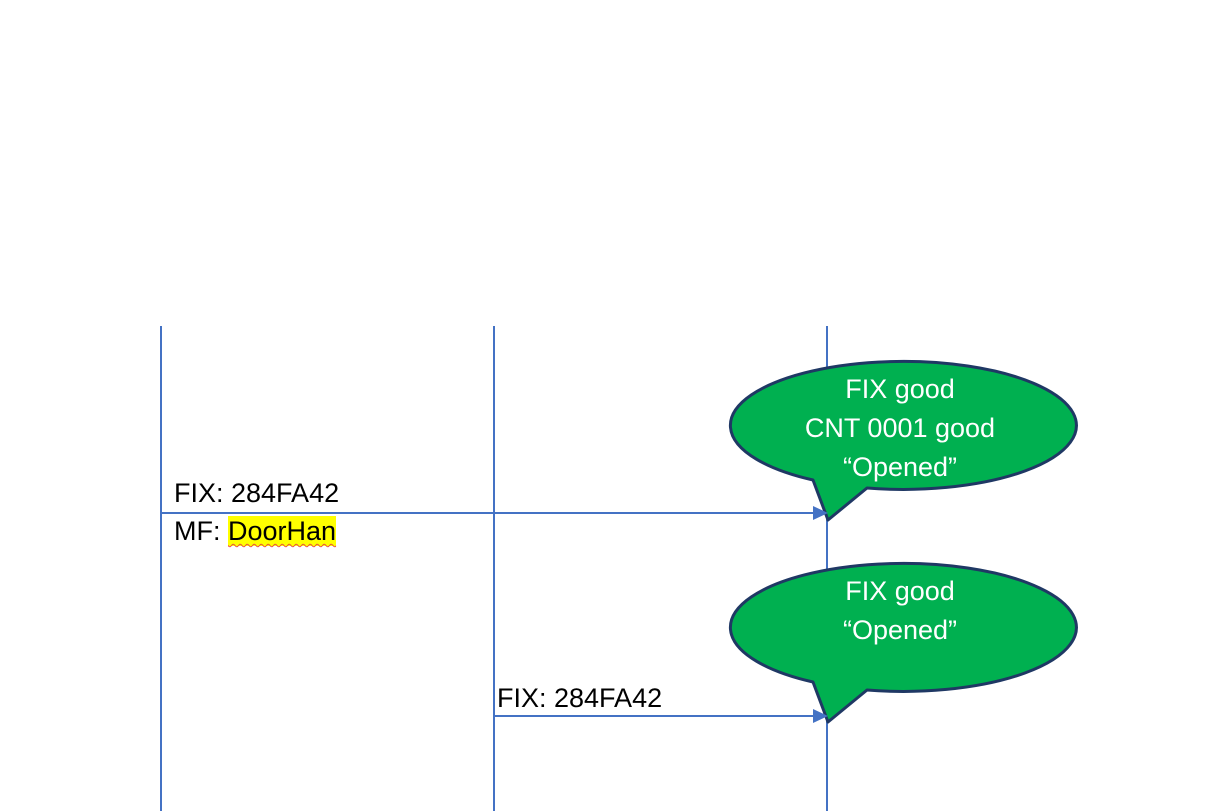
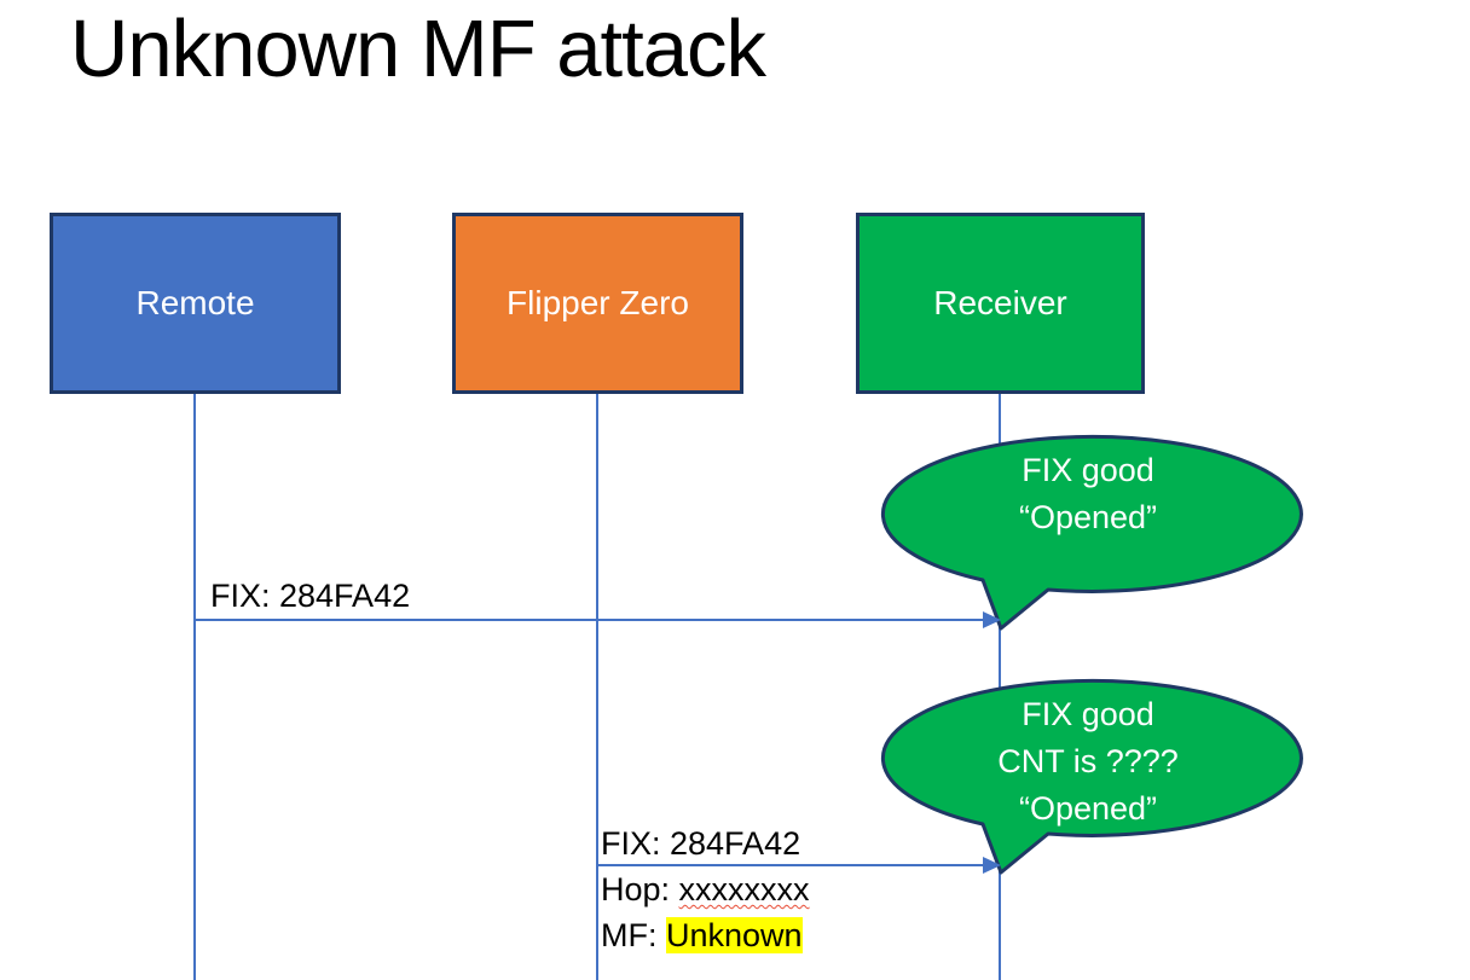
+ Unknown MF attack
+ Remote
+ Flipper Zero
+ Receiver
  FIX good
- CNT 0001 good
  “Opened”
  FIX good
+ CNT is ????
  “Opened”
  FIX: 284FA42
- MF: DoorHan
  FIX: 284FA42
+ Hop: xxxxxxxx
+ MF: Unknown
